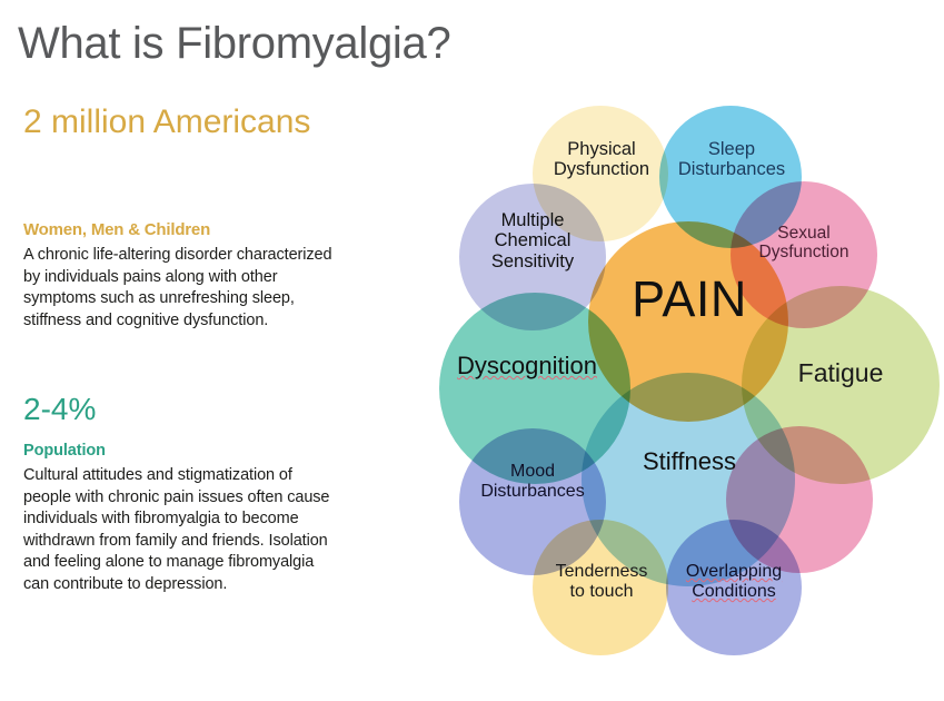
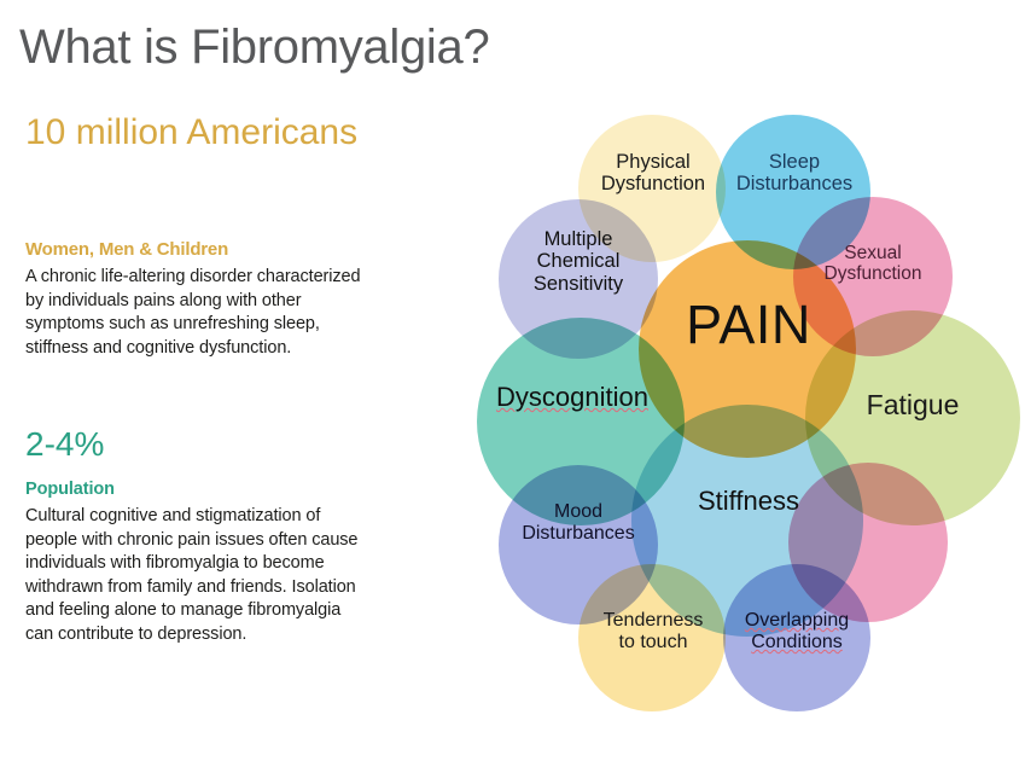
  What is Fibromyalgia?
- 2 million Americans
+ 10 million Americans
  Women, Men & Children
  A chronic life-altering disorder characterized by individuals pains along with other symptoms such as unrefreshing sleep, stiffness and cognitive dysfunction.
  2-4%
  Population
- Cultural attitudes and stigmatization of people with chronic pain issues often cause individuals with fibromyalgia to become withdrawn from family and friends. Isolation and feeling alone to manage fibromyalgia can contribute to depression.
+ Cultural cognitive and stigmatization of people with chronic pain issues often cause individuals with fibromyalgia to become withdrawn from family and friends. Isolation and feeling alone to manage fibromyalgia can contribute to depression.
  Physical
  Dysfunction
  Sleep
  Disturbances
  Sexual
  Dysfunction
  Fatigue
  Overlapping
  Conditions
  Tenderness
  to touch
  Mood
  Disturbances
  Dyscognition
  Multiple
  Chemical
  Sensitivity
  Stiffness
  PAIN
